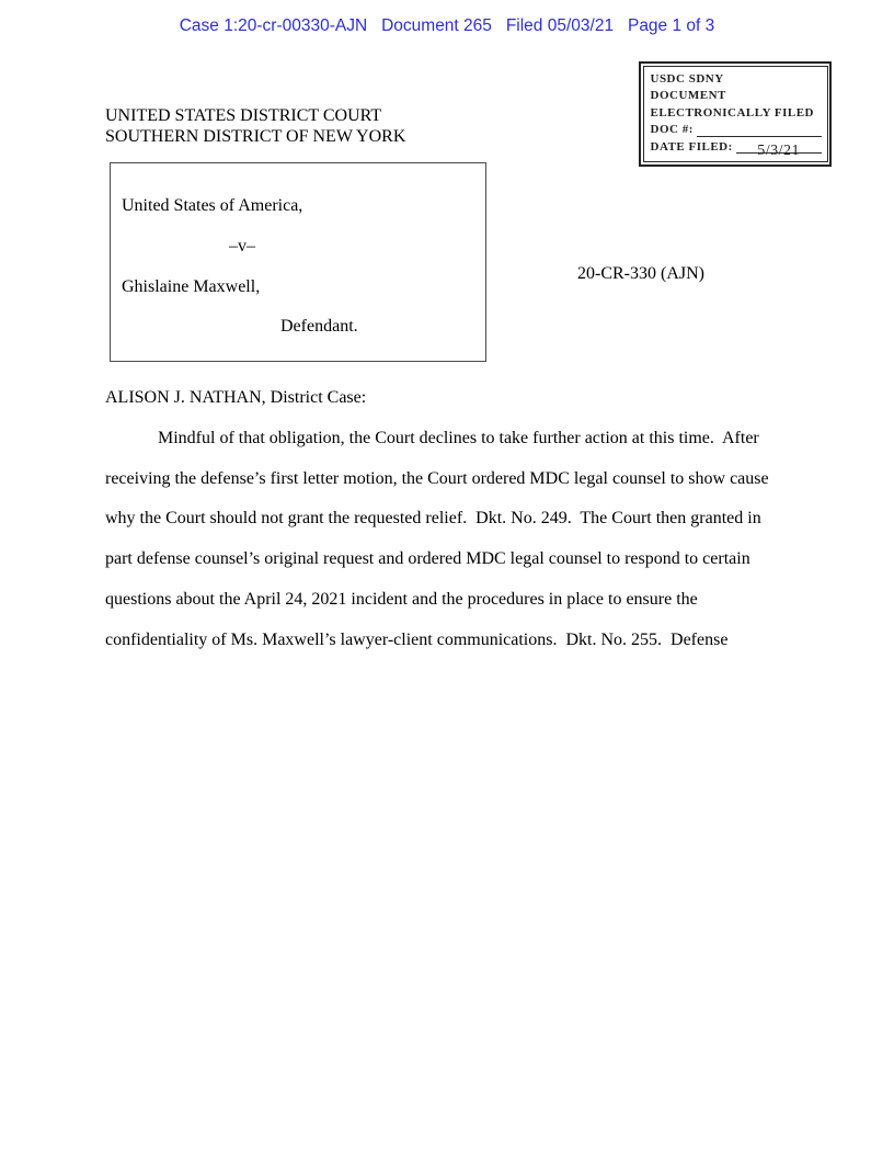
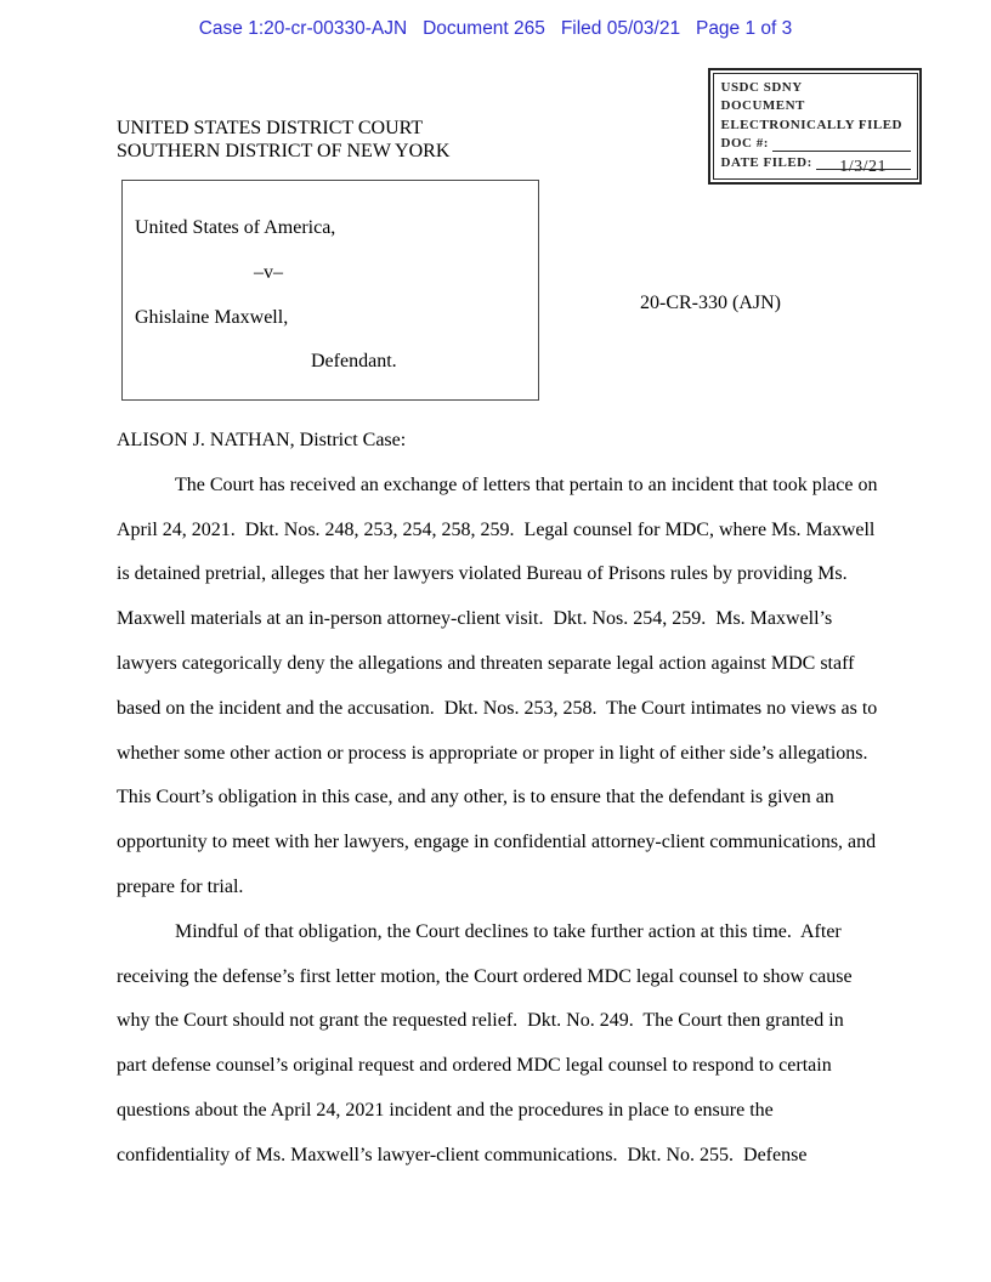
  Case 1:20-cr-00330-AJN Document 265 Filed 05/03/21 Page 1 of 3
  USDC SDNY
  DOCUMENT
  ELECTRONICALLY FILED
  DOC #:
  DATE FILED:
- 5/3/21
+ 1/3/21
  UNITED STATES DISTRICT COURT
  SOUTHERN DISTRICT OF NEW YORK
  United States of America,
  –v–
  Ghislaine Maxwell,
  Defendant.
  20-CR-330 (AJN)
  ALISON J. NATHAN, District Case:
+ The Court has received an exchange of letters that pertain to an incident that took place on April 24, 2021. Dkt. Nos. 248, 253, 254, 258, 259. Legal counsel for MDC, where Ms. Maxwell is detained pretrial, alleges that her lawyers violated Bureau of Prisons rules by providing Ms. Maxwell materials at an in-person attorney-client visit. Dkt. Nos. 254, 259. Ms. Maxwell’s lawyers categorically deny the allegations and threaten separate legal action against MDC staff based on the incident and the accusation. Dkt. Nos. 253, 258. The Court intimates no views as to whether some other action or process is appropriate or proper in light of either side’s allegations. This Court’s obligation in this case, and any other, is to ensure that the defendant is given an opportunity to meet with her lawyers, engage in confidential attorney-client communications, and prepare for trial.
  Mindful of that obligation, the Court declines to take further action at this time. After receiving the defense’s first letter motion, the Court ordered MDC legal counsel to show cause why the Court should not grant the requested relief. Dkt. No. 249. The Court then granted in part defense counsel’s original request and ordered MDC legal counsel to respond to certain questions about the April 24, 2021 incident and the procedures in place to ensure the confidentiality of Ms. Maxwell’s lawyer-client communications. Dkt. No. 255. Defense
